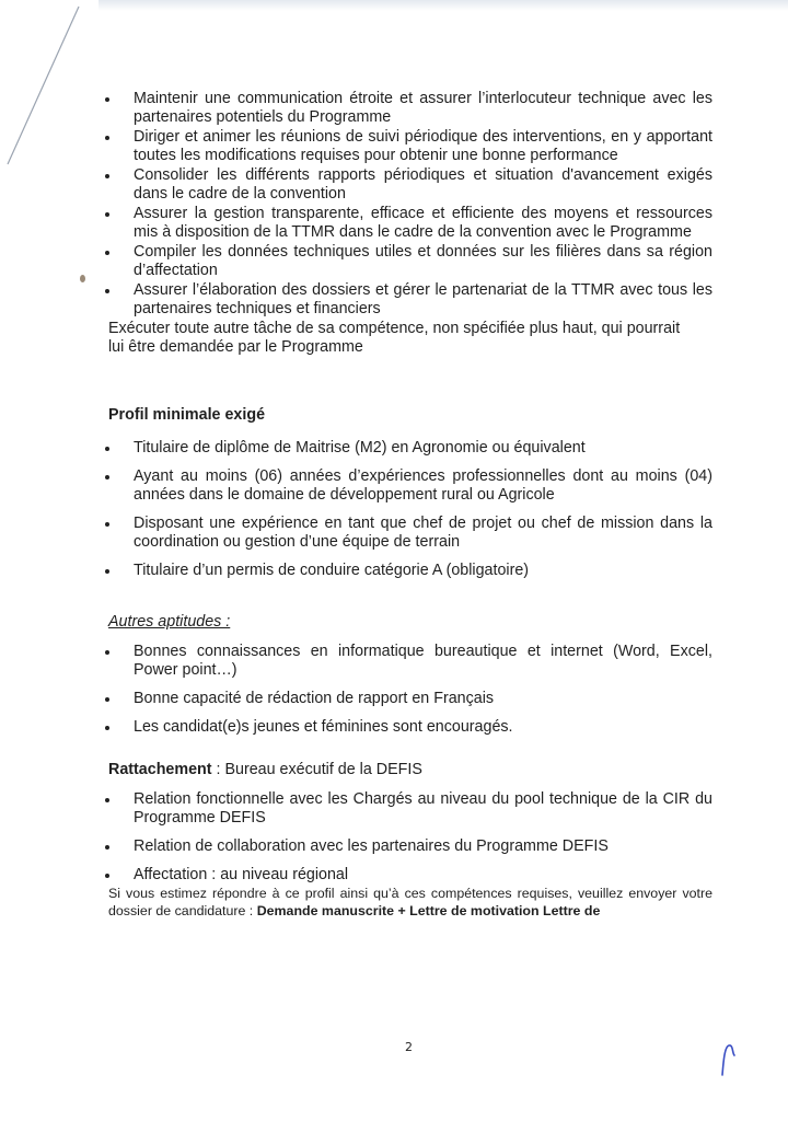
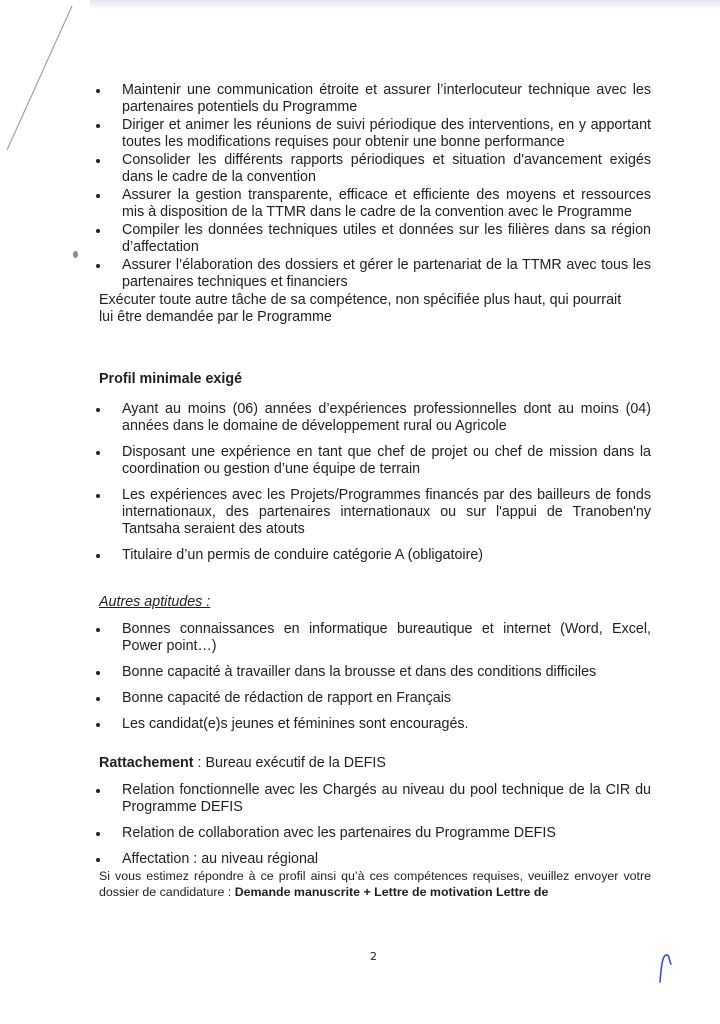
  Maintenir une communication étroite et assurer l’interlocuteur technique avec les partenaires potentiels du Programme
  Diriger et animer les réunions de suivi périodique des interventions, en y apportant toutes les modifications requises pour obtenir une bonne performance
  Consolider les différents rapports périodiques et situation d'avancement exigés dans le cadre de la convention
  Assurer la gestion transparente, efficace et efficiente des moyens et ressources mis à disposition de la TTMR dans le cadre de la convention avec le Programme
  Compiler les données techniques utiles et données sur les filières dans sa région d’affectation
  Assurer l’élaboration des dossiers et gérer le partenariat de la TTMR avec tous les partenaires techniques et financiers
  Exécuter toute autre tâche de sa compétence, non spécifiée plus haut, qui pourrait
  lui être demandée par le Programme
  Profil minimale exigé
- Titulaire de diplôme de Maitrise (M2) en Agronomie ou équivalent
  Ayant au moins (06) années d’expériences professionnelles dont au moins (04) années dans le domaine de développement rural ou Agricole
  Disposant une expérience en tant que chef de projet ou chef de mission dans la coordination ou gestion d’une équipe de terrain
+ Les expériences avec les Projets/Programmes financés par des bailleurs de fonds internationaux, des partenaires internationaux ou sur l'appui de Tranoben'ny Tantsaha seraient des atouts
  Titulaire d’un permis de conduire catégorie A (obligatoire)
  Autres aptitudes :
  Bonnes connaissances en informatique bureautique et internet (Word, Excel, Power point…)
+ Bonne capacité à travailler dans la brousse et dans des conditions difficiles
  Bonne capacité de rédaction de rapport en Français
  Les candidat(e)s jeunes et féminines sont encouragés.
  Rattachement : Bureau exécutif de la DEFIS
  Relation fonctionnelle avec les Chargés au niveau du pool technique de la CIR du Programme DEFIS
  Relation de collaboration avec les partenaires du Programme DEFIS
  Affectation : au niveau régional
  Si vous estimez répondre à ce profil ainsi qu’à ces compétences requises, veuillez envoyer votre dossier de candidature : Demande manuscrite + Lettre de motivation Lettre de
  2
